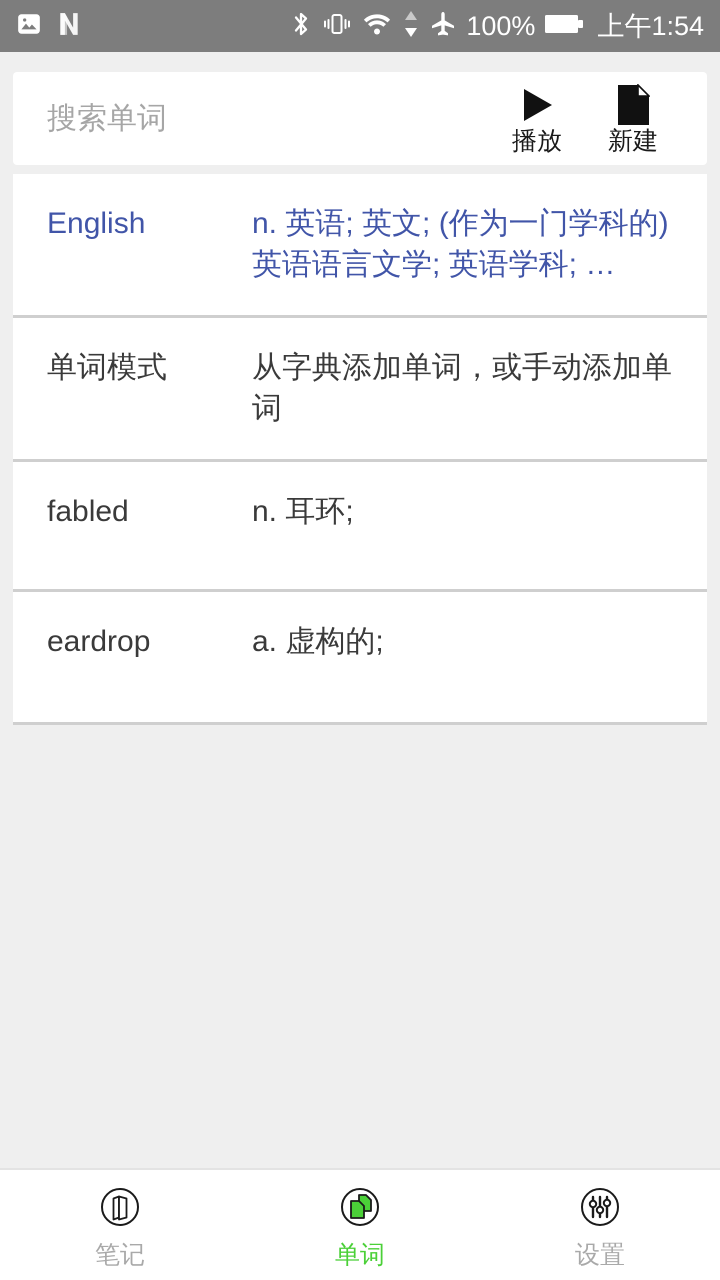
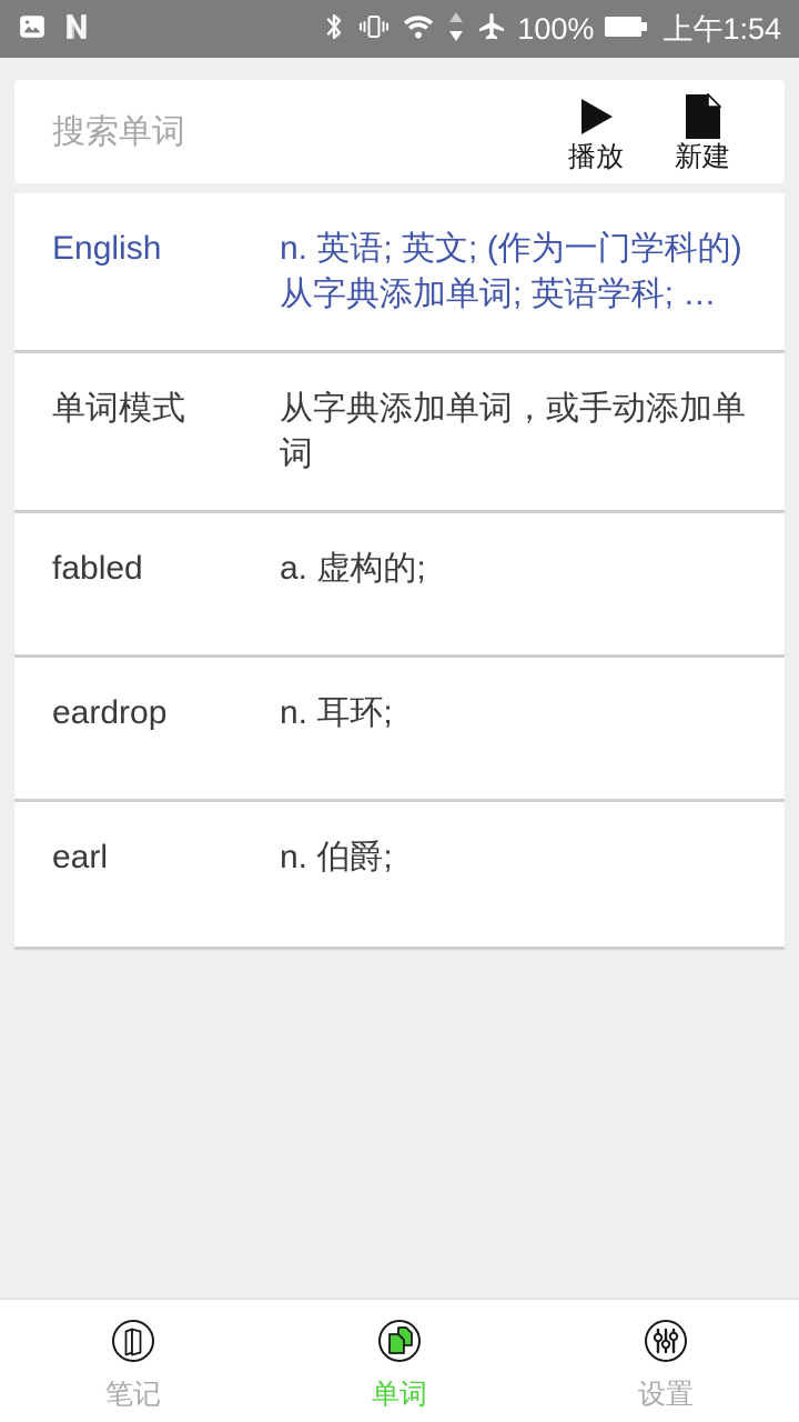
  100%
  上午1:54
  搜索单词
  播放
  新建
  English
- n. 英语; 英文; (作为一门学科的)英语语言文学; 英语学科; …
+ n. 英语; 英文; (作为一门学科的)从字典添加单词; 英语学科; …
  单词模式
  从字典添加单词，或手动添加单词
  fabled
- n. 耳环;
+ a. 虚构的;
  eardrop
- a. 虚构的;
+ n. 耳环;
+ earl
+ n. 伯爵;
  笔记
  单词
  设置
